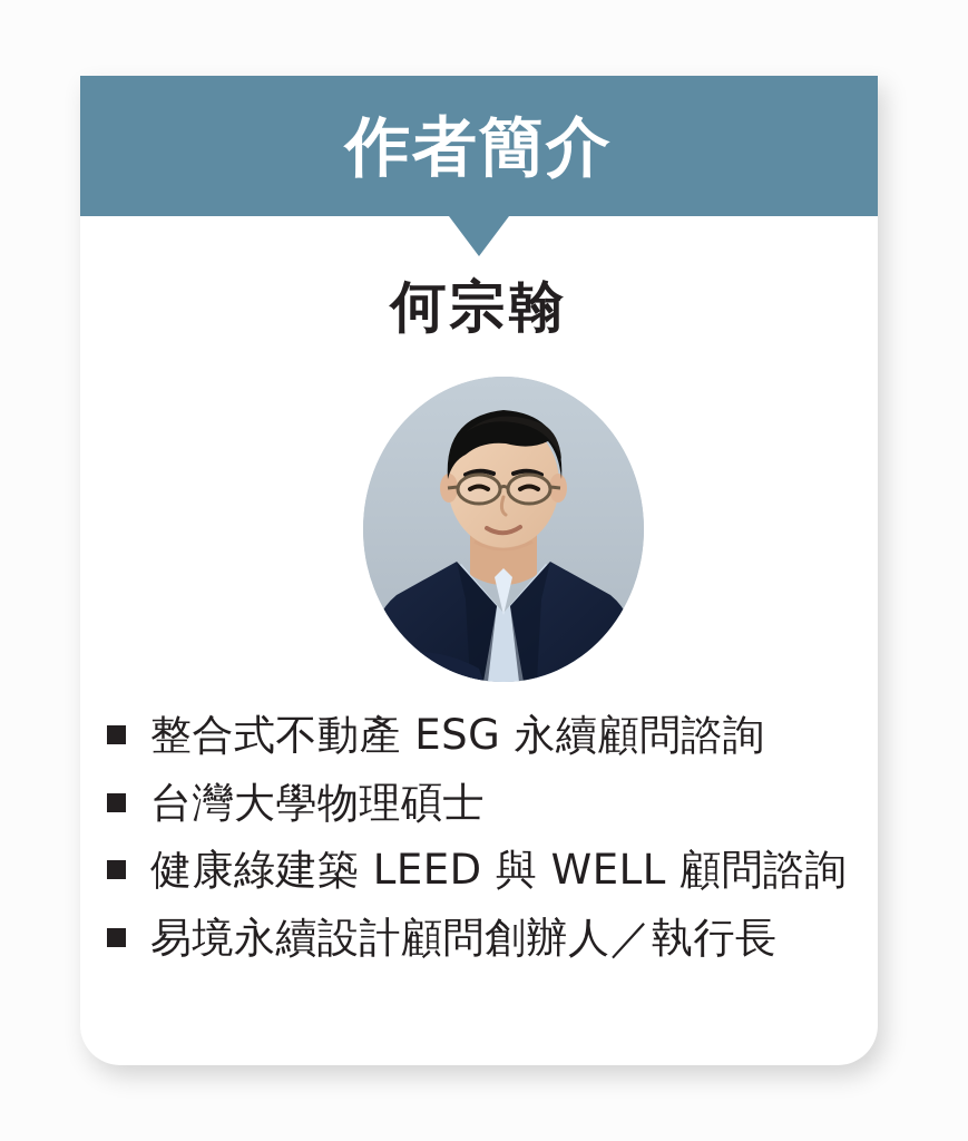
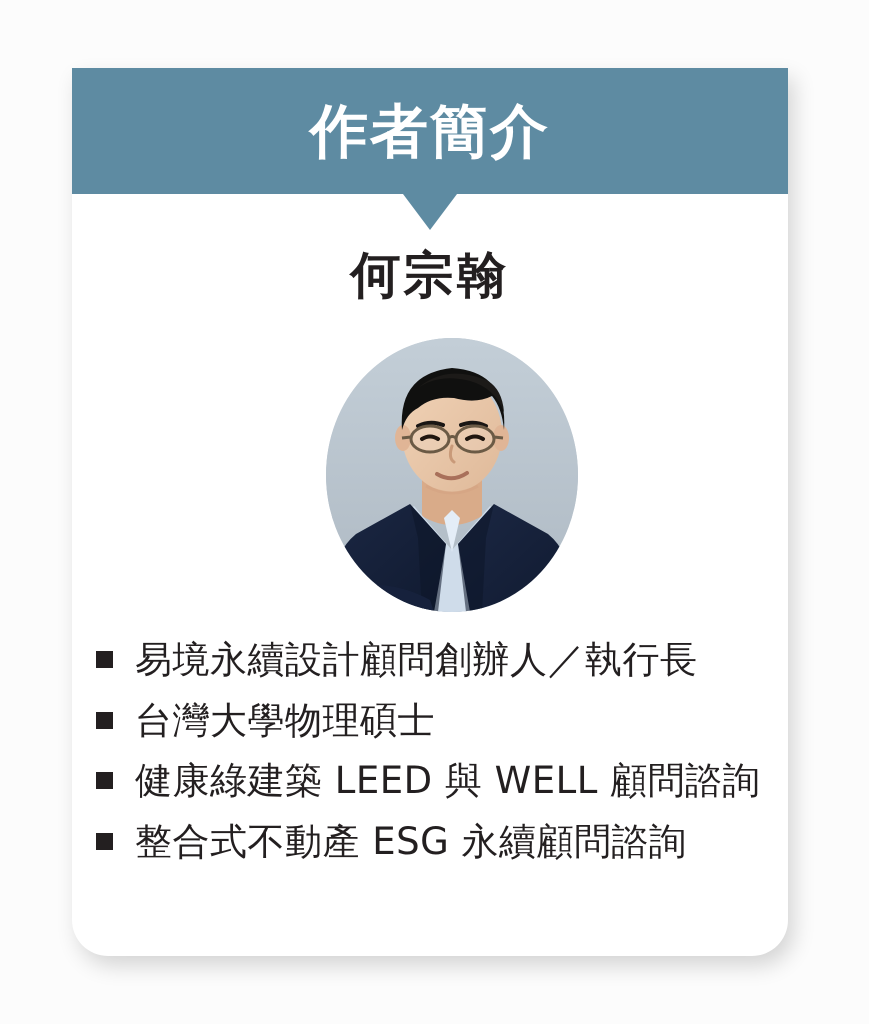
  作者簡介
  何宗翰
- 整合式不動產 ESG 永續顧問諮詢
+ 易境永續設計顧問創辦人／執行長
  台灣大學物理碩士
  健康綠建築 LEED 與 WELL 顧問諮詢
- 易境永續設計顧問創辦人／執行長
+ 整合式不動產 ESG 永續顧問諮詢
